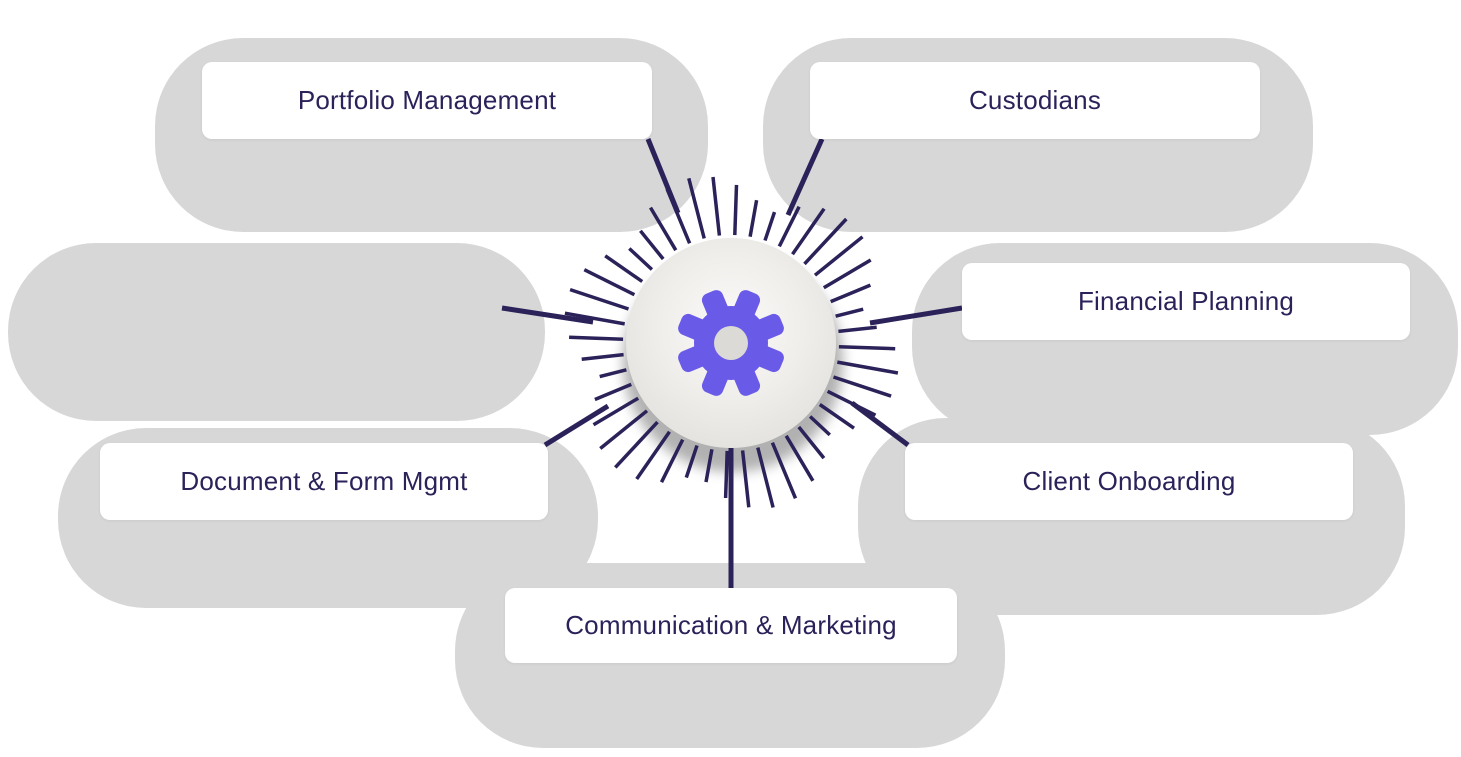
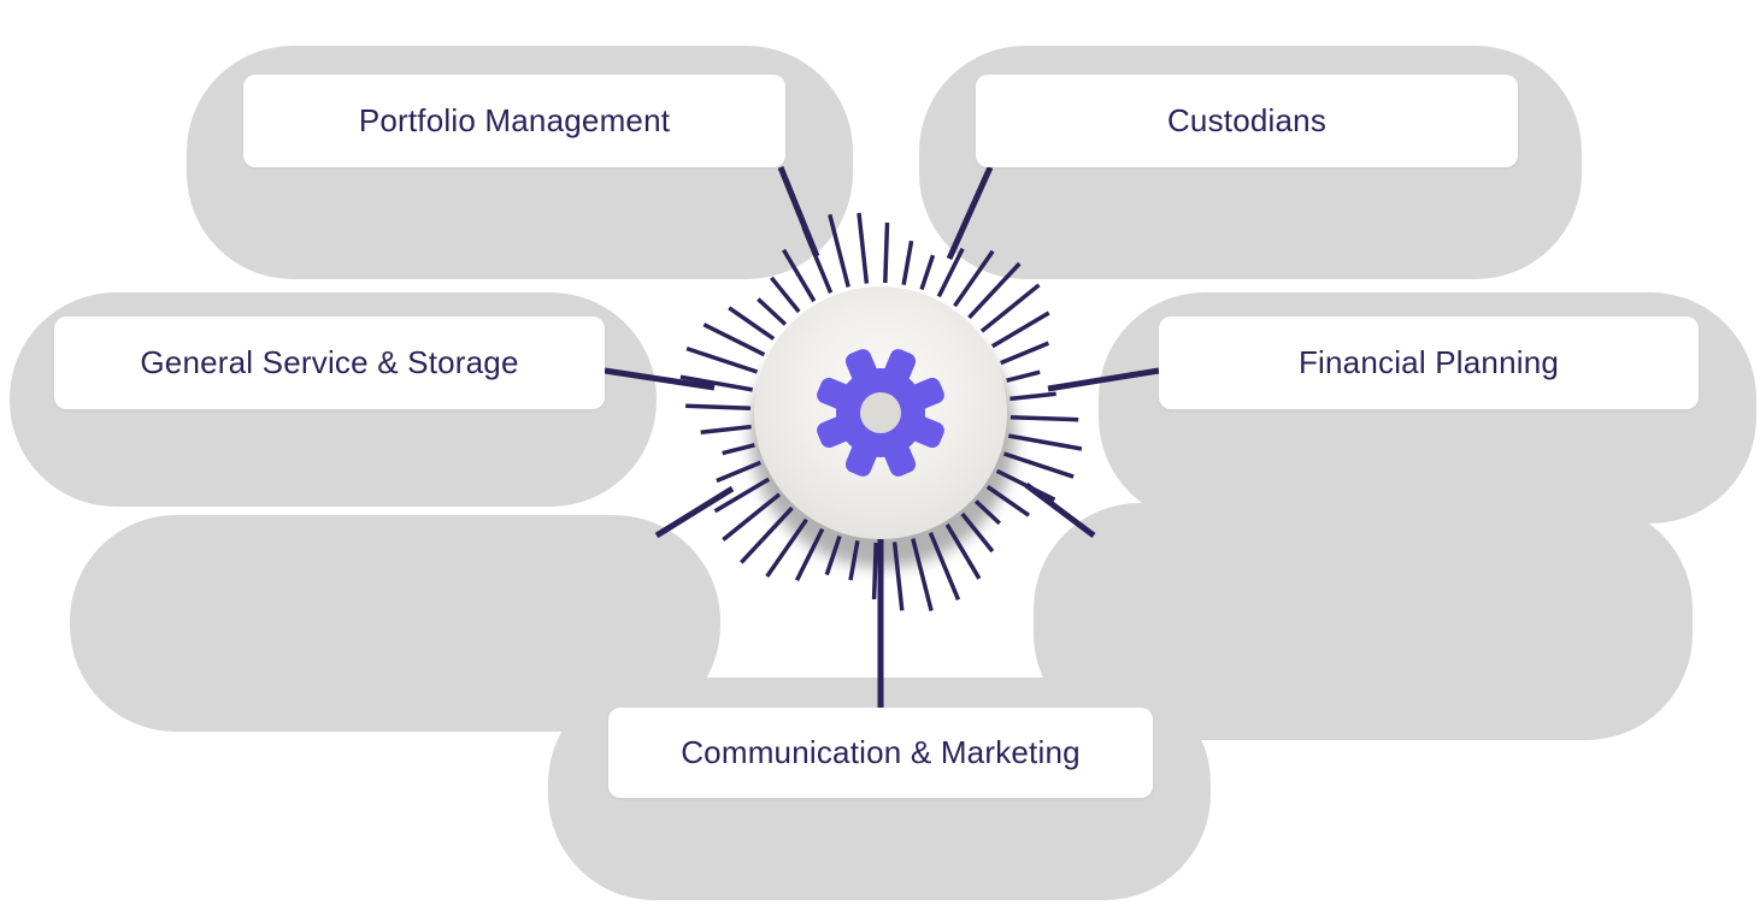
  Portfolio Management
  Custodians
+ General Service & Storage
  Financial Planning
- Document & Form Mgmt
- Client Onboarding
  Communication & Marketing
